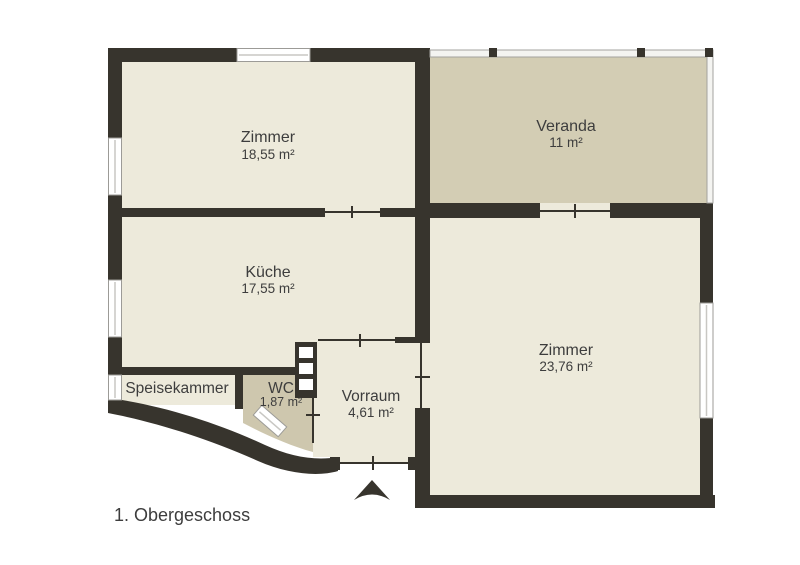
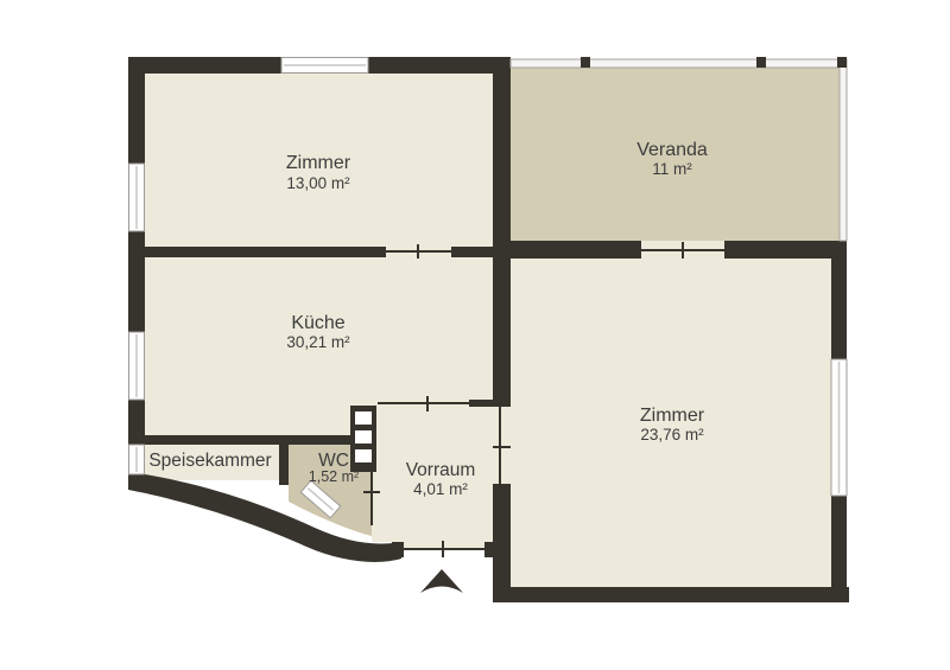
  Zimmer
- 18,55 m²
+ 13,00 m²
  Veranda
  11 m²
  Küche
- 17,55 m²
+ 30,21 m²
  Zimmer
  23,76 m²
  Speisekammer
  WC
- 1,87 m²
+ 1,52 m²
  Vorraum
- 4,61 m²
+ 4,01 m²
- 1. Obergeschoss
